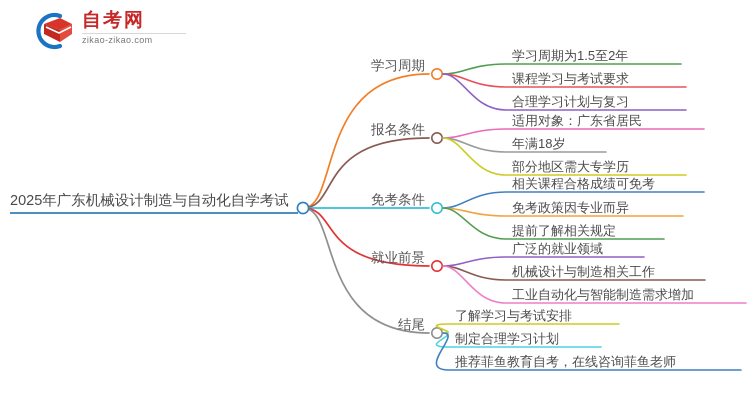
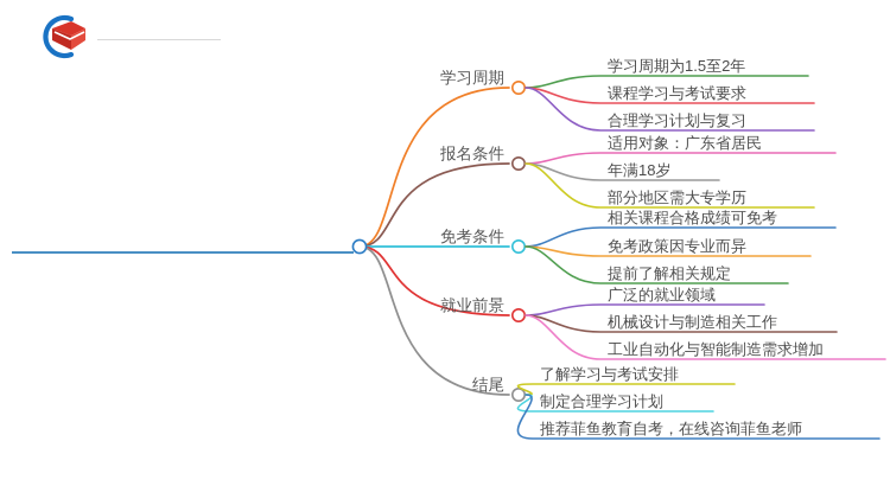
- 自考网
- zikao-zikao.com
- 2025年广东机械设计制造与自动化自学考试
  学习周期
  学习周期为1.5至2年
  课程学习与考试要求
  合理学习计划与复习
  报名条件
  适用对象：广东省居民
  年满18岁
  部分地区需大专学历
  免考条件
  相关课程合格成绩可免考
  免考政策因专业而异
  提前了解相关规定
  就业前景
  广泛的就业领域
  机械设计与制造相关工作
  工业自动化与智能制造需求增加
  结尾
  了解学习与考试安排
  制定合理学习计划
  推荐菲鱼教育自考，在线咨询菲鱼老师
